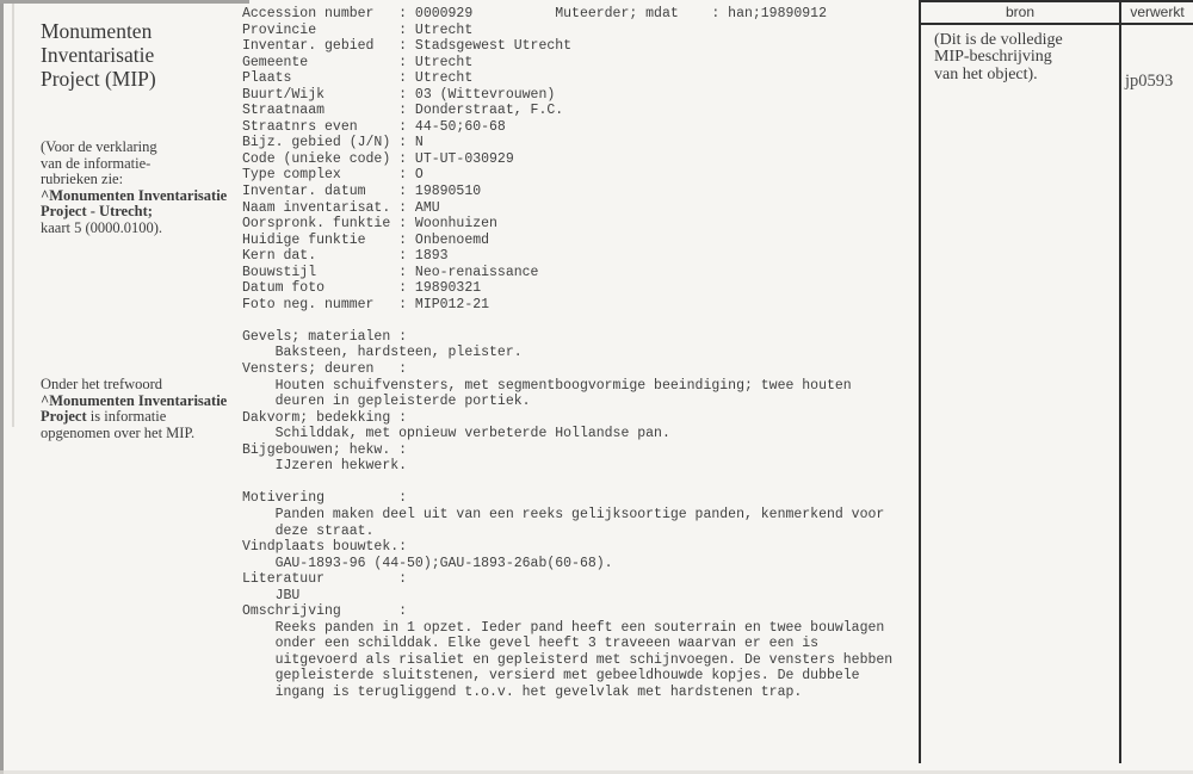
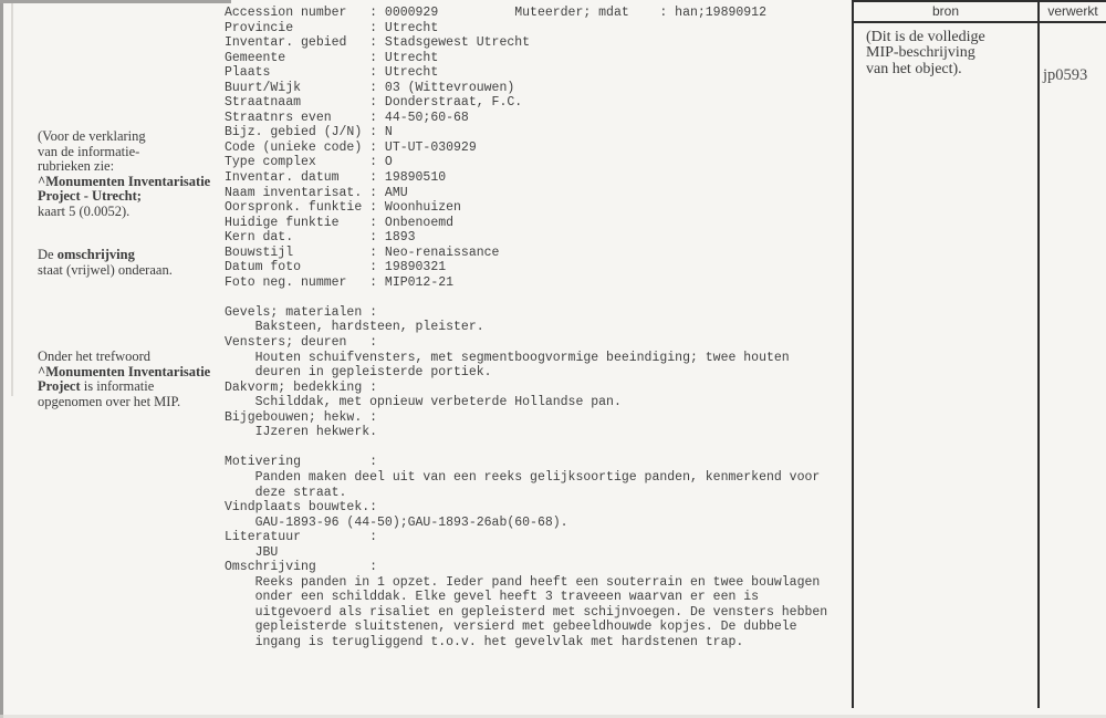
- Monumenten
- Inventarisatie
- Project (MIP)
  (Voor de verklaring
  van de informatie-
  rubrieken zie:
  ^Monumenten Inventarisatie
  Project - Utrecht;
- kaart 5 (0000.0100).
+ kaart 5 (0.0052).
+ De omschrijving
+ staat (vrijwel) onderaan.
  Onder het trefwoord
  ^Monumenten Inventarisatie
  Project is informatie
  opgenomen over het MIP.
  Accession number : 0000929 Muteerder; mdat : han;19890912
  Provincie : Utrecht
  Inventar. gebied : Stadsgewest Utrecht
  Gemeente : Utrecht
  Plaats : Utrecht
  Buurt/Wijk : 03 (Wittevrouwen)
  Straatnaam : Donderstraat, F.C.
  Straatnrs even : 44-50;60-68
  Bijz. gebied (J/N) : N
  Code (unieke code) : UT-UT-030929
  Type complex : O
  Inventar. datum : 19890510
  Naam inventarisat. : AMU
  Oorspronk. funktie : Woonhuizen
  Huidige funktie : Onbenoemd
  Kern dat. : 1893
  Bouwstijl : Neo-renaissance
  Datum foto : 19890321
  Foto neg. nummer : MIP012-21
  Gevels; materialen :
  Baksteen, hardsteen, pleister.
  Vensters; deuren :
  Houten schuifvensters, met segmentboogvormige beeindiging; twee houten
  deuren in gepleisterde portiek.
  Dakvorm; bedekking :
  Schilddak, met opnieuw verbeterde Hollandse pan.
  Bijgebouwen; hekw. :
  IJzeren hekwerk.
  Motivering :
  Panden maken deel uit van een reeks gelijksoortige panden, kenmerkend voor
  deze straat.
  Vindplaats bouwtek.:
  GAU-1893-96 (44-50);GAU-1893-26ab(60-68).
  Literatuur :
  JBU
  Omschrijving :
  Reeks panden in 1 opzet. Ieder pand heeft een souterrain en twee bouwlagen
  onder een schilddak. Elke gevel heeft 3 traveeen waarvan er een is
  uitgevoerd als risaliet en gepleisterd met schijnvoegen. De vensters hebben
  gepleisterde sluitstenen, versierd met gebeeldhouwde kopjes. De dubbele
  ingang is terugliggend t.o.v. het gevelvlak met hardstenen trap.
  bron
  verwerkt
  (Dit is de volledige
  MIP-beschrijving
  van het object).
  jp0593
